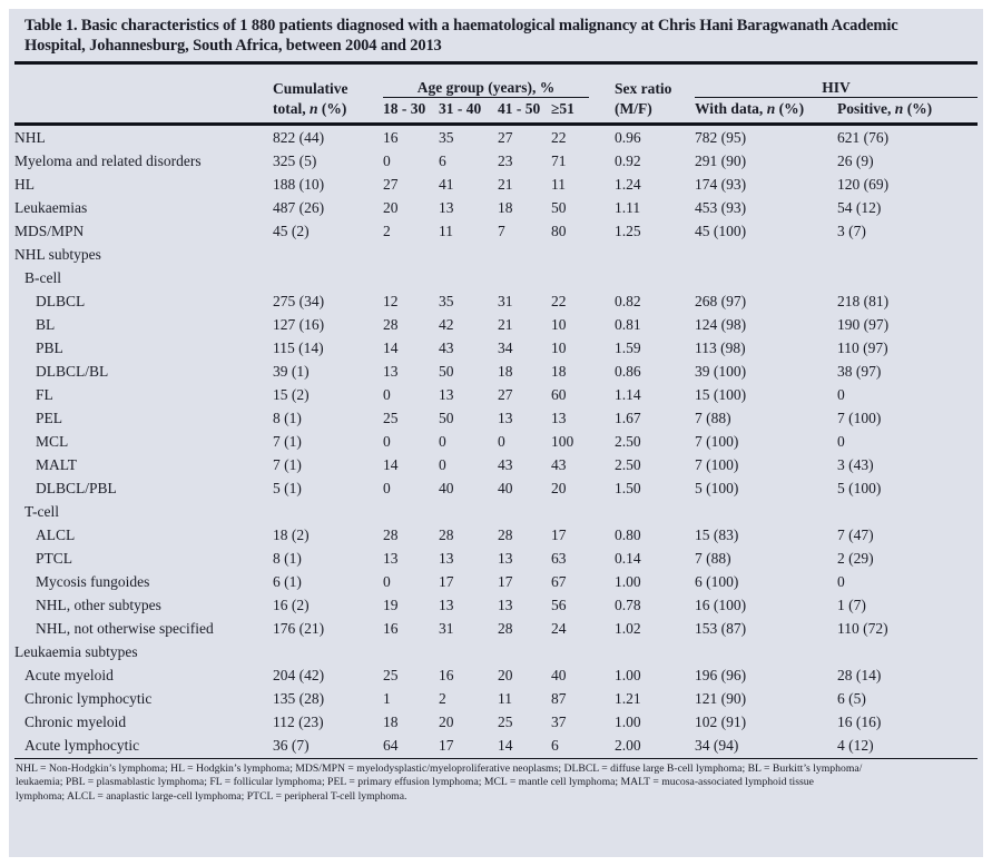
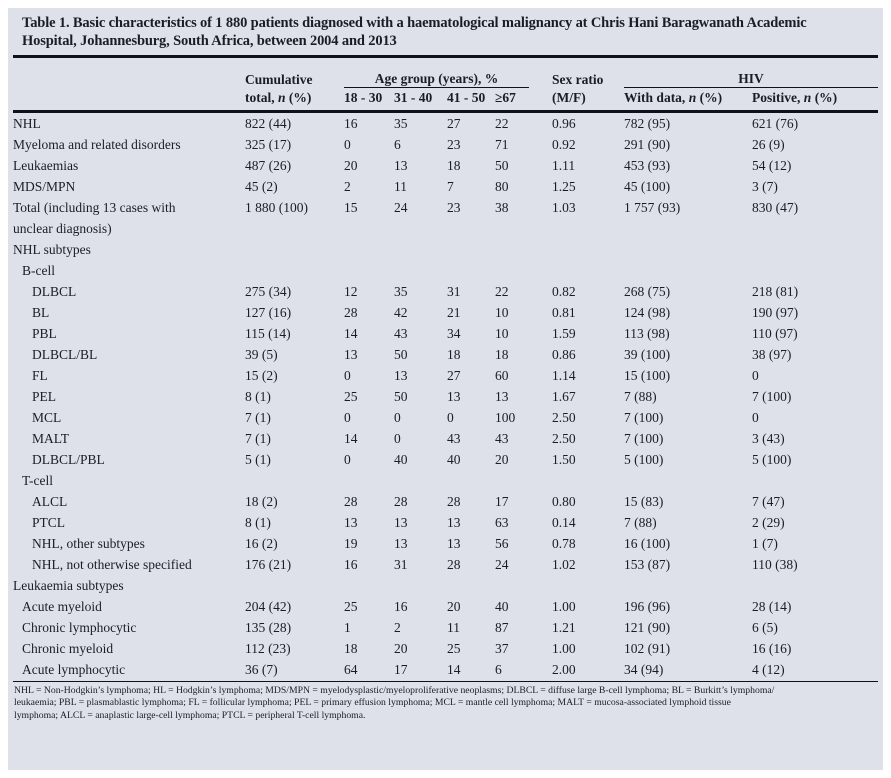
  Table 1. Basic characteristics of 1 880 patients diagnosed with a haematological malignancy at Chris Hani Baragwanath Academic
  Hospital, Johannesburg, South Africa, between 2004 and 2013
  	Cumulative	Age group (years), %		Sex ratio	HIV
- 	total, n (%)	18 - 30	31 - 40	41 - 50	≥51		(M/F)	With data, n (%)	Positive, n (%)
+ 	total, n (%)	18 - 30	31 - 40	41 - 50	≥67		(M/F)	With data, n (%)	Positive, n (%)
  NHL	822 (44)	16	35	27	22		0.96	782 (95)	621 (76)
- Myeloma and related disorders	325 (5)	0	6	23	71		0.92	291 (90)	26 (9)
+ Myeloma and related disorders	325 (17)	0	6	23	71		0.92	291 (90)	26 (9)
- HL	188 (10)	27	41	21	11		1.24	174 (93)	120 (69)
  Leukaemias	487 (26)	20	13	18	50		1.11	453 (93)	54 (12)
  MDS/MPN	45 (2)	2	11	7	80		1.25	45 (100)	3 (7)
+ Total (including 13 cases withunclear diagnosis)	1 880 (100)	15	24	23	38		1.03	1 757 (93)	830 (47)
  NHL subtypes
  B-cell
- DLBCL	275 (34)	12	35	31	22		0.82	268 (97)	218 (81)
+ DLBCL	275 (34)	12	35	31	22		0.82	268 (75)	218 (81)
  BL	127 (16)	28	42	21	10		0.81	124 (98)	190 (97)
  PBL	115 (14)	14	43	34	10		1.59	113 (98)	110 (97)
- DLBCL/BL	39 (1)	13	50	18	18		0.86	39 (100)	38 (97)
+ DLBCL/BL	39 (5)	13	50	18	18		0.86	39 (100)	38 (97)
  FL	15 (2)	0	13	27	60		1.14	15 (100)	0
  PEL	8 (1)	25	50	13	13		1.67	7 (88)	7 (100)
  MCL	7 (1)	0	0	0	100		2.50	7 (100)	0
  MALT	7 (1)	14	0	43	43		2.50	7 (100)	3 (43)
  DLBCL/PBL	5 (1)	0	40	40	20		1.50	5 (100)	5 (100)
  T-cell
  ALCL	18 (2)	28	28	28	17		0.80	15 (83)	7 (47)
  PTCL	8 (1)	13	13	13	63		0.14	7 (88)	2 (29)
- Mycosis fungoides	6 (1)	0	17	17	67		1.00	6 (100)	0
  NHL, other subtypes	16 (2)	19	13	13	56		0.78	16 (100)	1 (7)
- NHL, not otherwise specified	176 (21)	16	31	28	24		1.02	153 (87)	110 (72)
+ NHL, not otherwise specified	176 (21)	16	31	28	24		1.02	153 (87)	110 (38)
  Leukaemia subtypes
  Acute myeloid	204 (42)	25	16	20	40		1.00	196 (96)	28 (14)
  Chronic lymphocytic	135 (28)	1	2	11	87		1.21	121 (90)	6 (5)
  Chronic myeloid	112 (23)	18	20	25	37		1.00	102 (91)	16 (16)
  Acute lymphocytic	36 (7)	64	17	14	6		2.00	34 (94)	4 (12)
  NHL = Non-Hodgkin’s lymphoma; HL = Hodgkin’s lymphoma; MDS/MPN = myelodysplastic/myeloproliferative neoplasms; DLBCL = diffuse large B-cell lymphoma; BL = Burkitt’s lymphoma/
  leukaemia; PBL = plasmablastic lymphoma; FL = follicular lymphoma; PEL = primary effusion lymphoma; MCL = mantle cell lymphoma; MALT = mucosa-associated lymphoid tissue
  lymphoma; ALCL = anaplastic large-cell lymphoma; PTCL = peripheral T-cell lymphoma.
